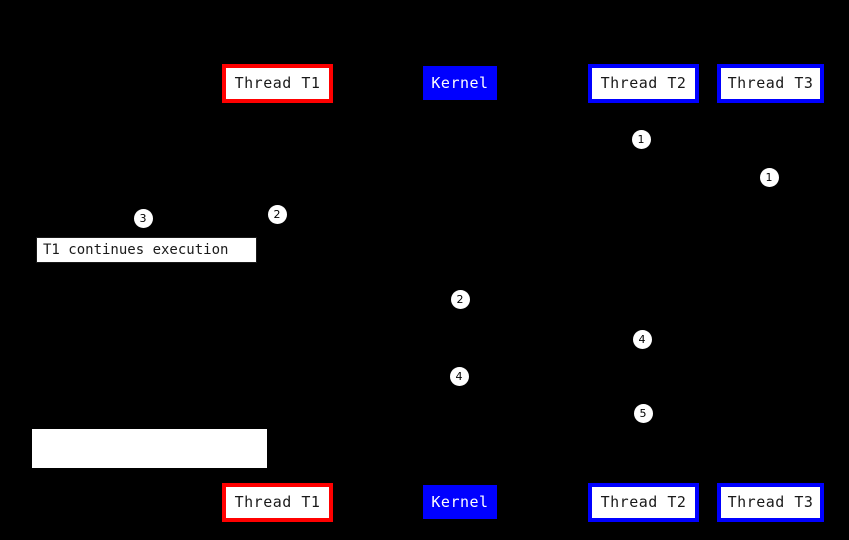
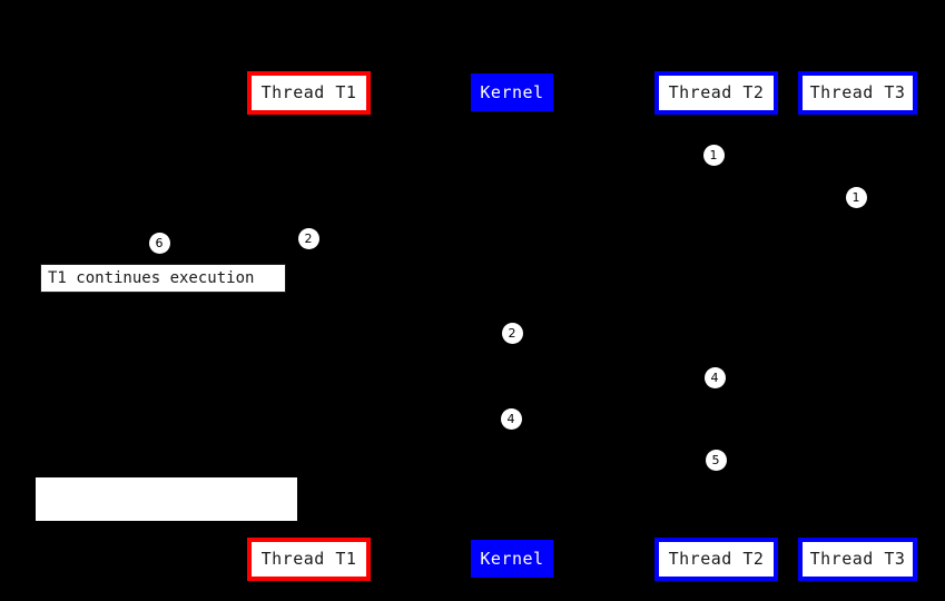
  Thread T1
  Kernel
  Thread T2
  Thread T3
  Thread T1
  Kernel
  Thread T2
  Thread T3
  T1 continues execution
  1
  1
- 3
+ 6
  2
  2
  4
  4
  5
